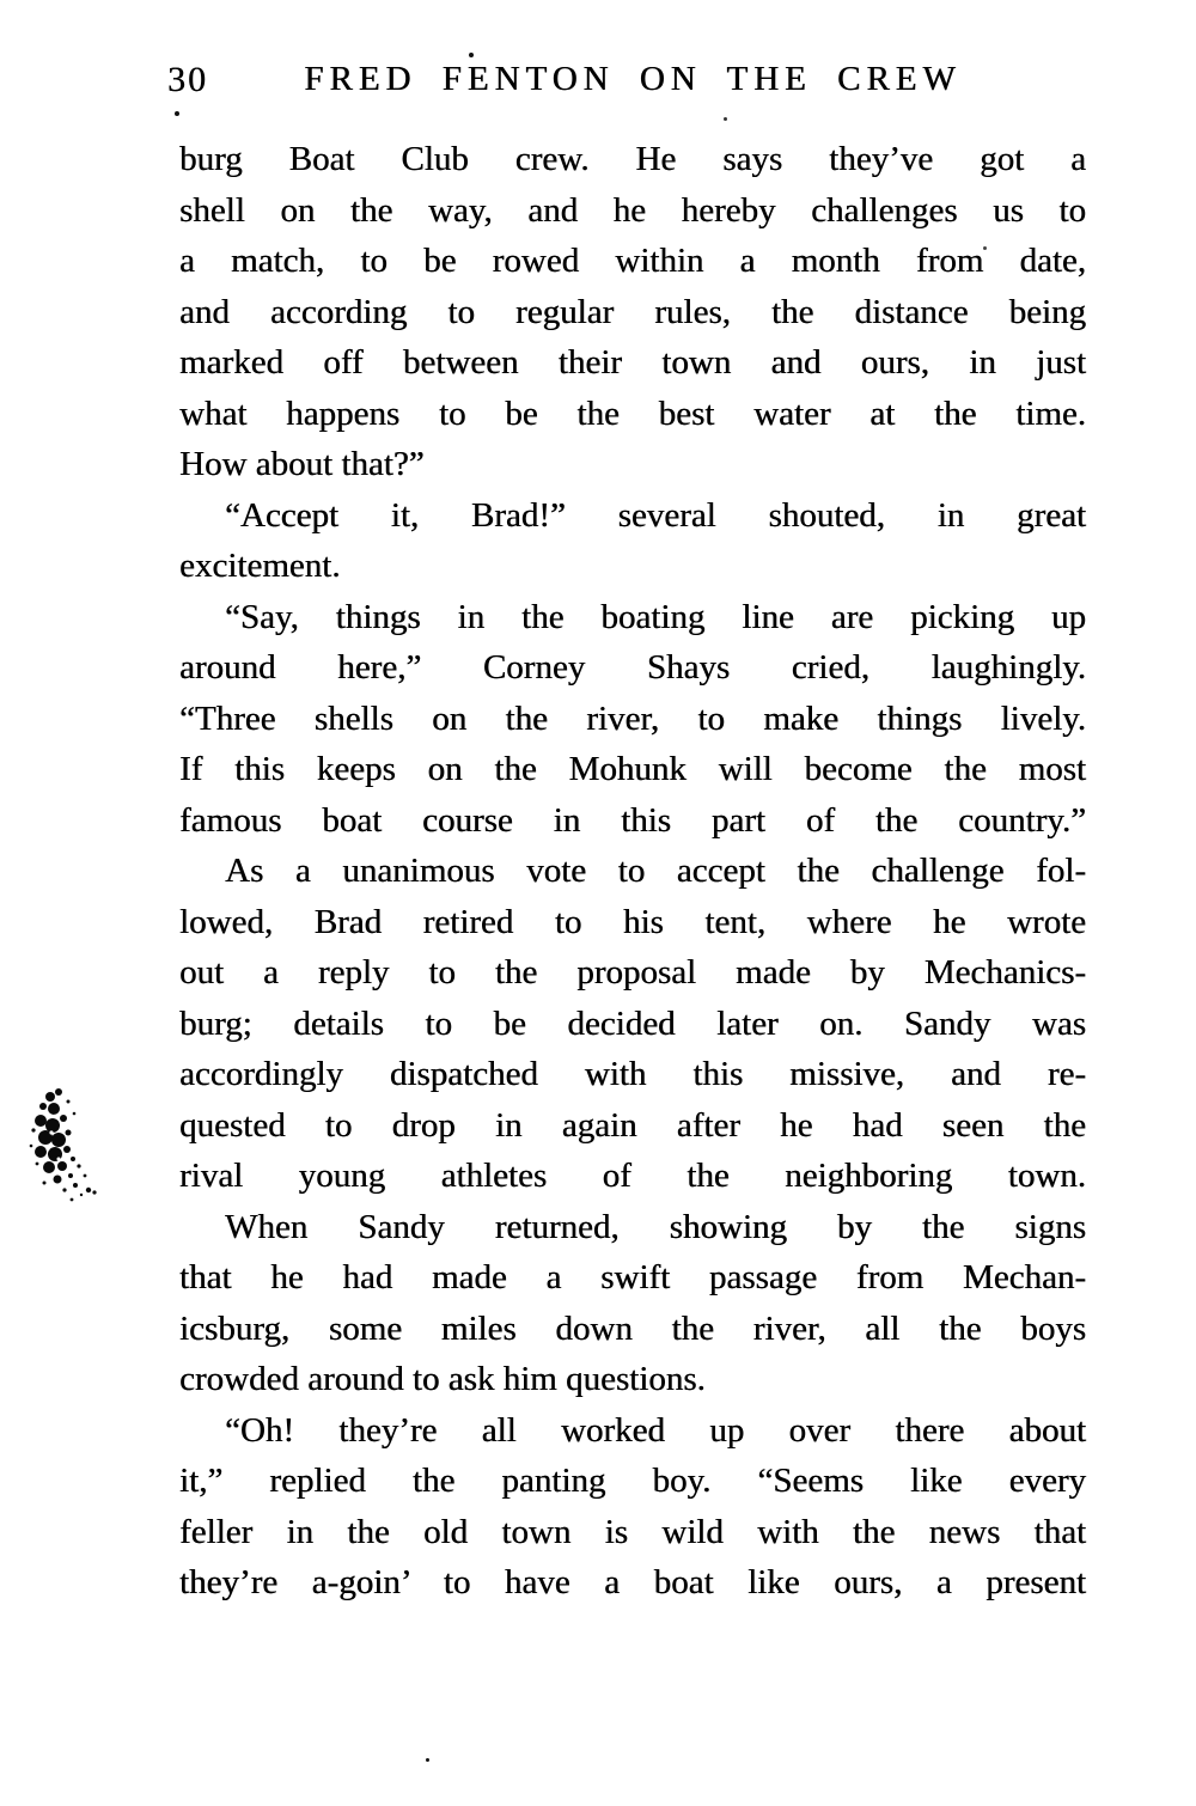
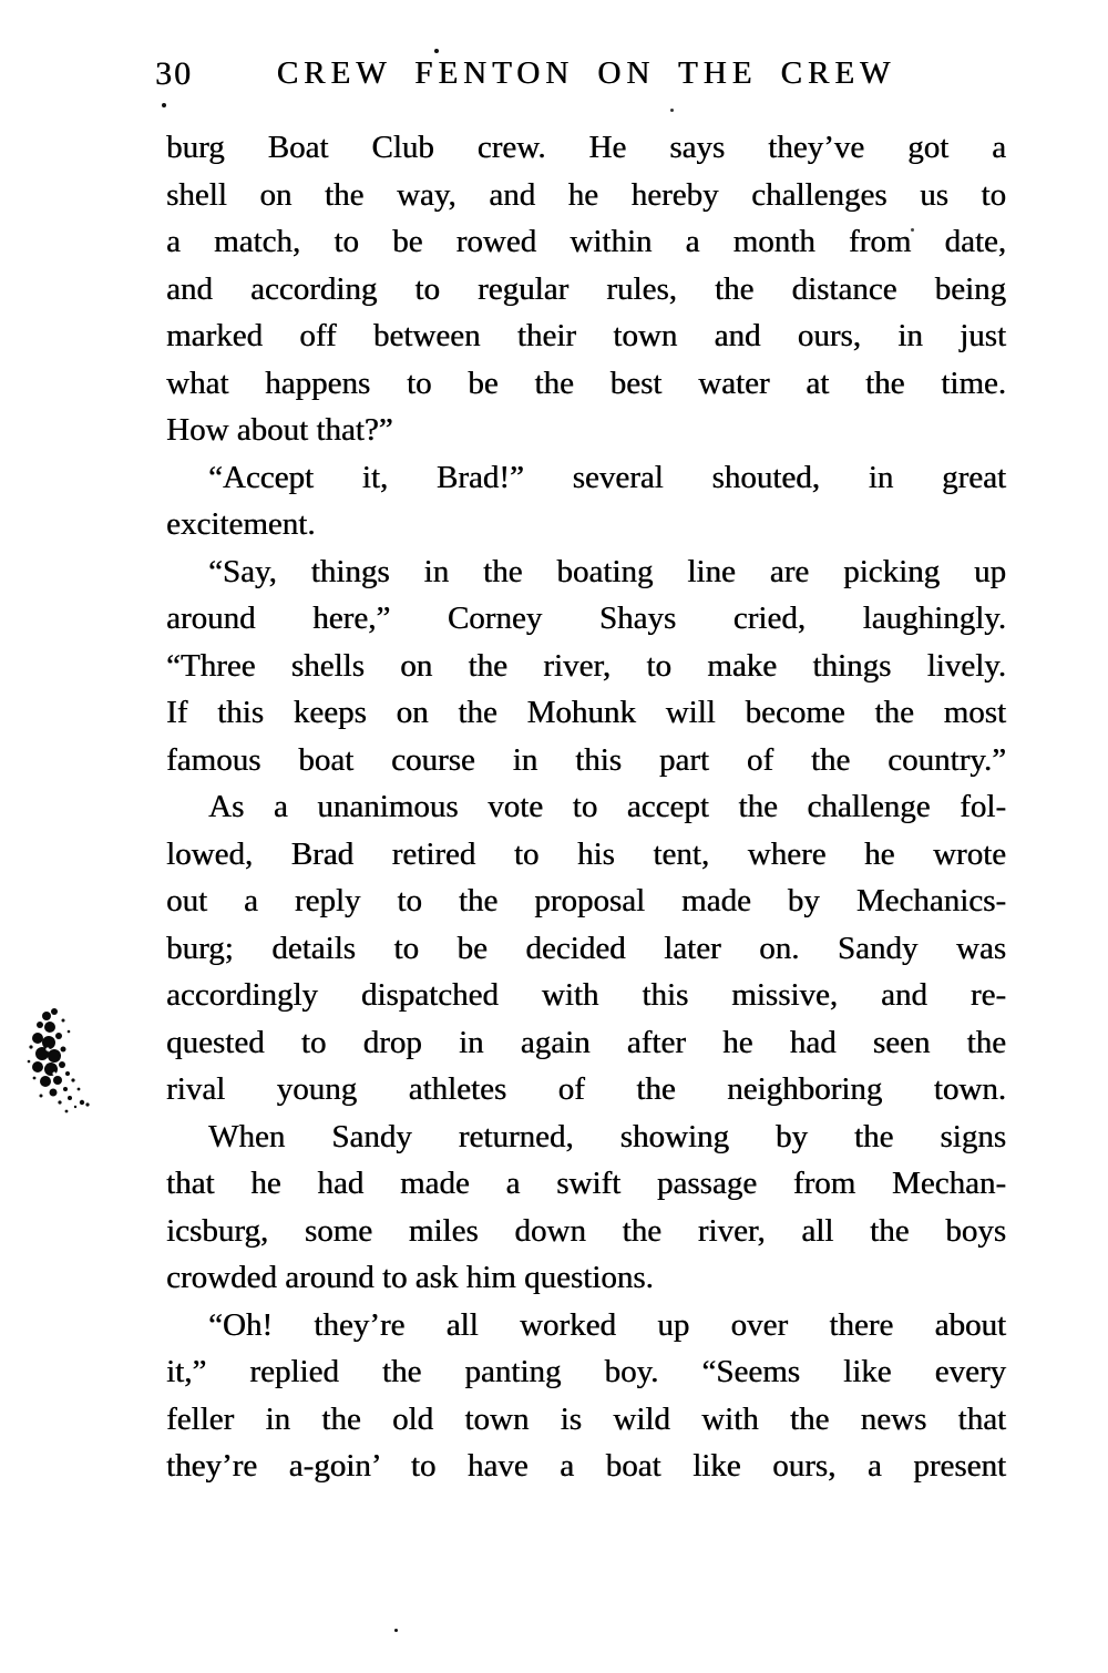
  30
- FRED FENTON ON THE CREW
+ CREW FENTON ON THE CREW
  burg Boat Club crew. He says they’ve got a
  shell on the way, and he hereby challenges us to
  a match, to be rowed within a month from date,
  and according to regular rules, the distance being
  marked off between their town and ours, in just
  what happens to be the best water at the time.
  How about that?”
  “Accept it, Brad!” several shouted, in great
  excitement.
  “Say, things in the boating line are picking up
  around here,” Corney Shays cried, laughingly.
  “Three shells on the river, to make things lively.
  If this keeps on the Mohunk will become the most
  famous boat course in this part of the country.”
  As a unanimous vote to accept the challenge fol-
  lowed, Brad retired to his tent, where he wrote
  out a reply to the proposal made by Mechanics-
  burg; details to be decided later on. Sandy was
  accordingly dispatched with this missive, and re-
  quested to drop in again after he had seen the
  rival young athletes of the neighboring town.
  When Sandy returned, showing by the signs
  that he had made a swift passage from Mechan-
  icsburg, some miles down the river, all the boys
  crowded around to ask him questions.
  “Oh! they’re all worked up over there about
  it,” replied the panting boy. “Seems like every
  feller in the old town is wild with the news that
  they’re a-goin’ to have a boat like ours, a present
